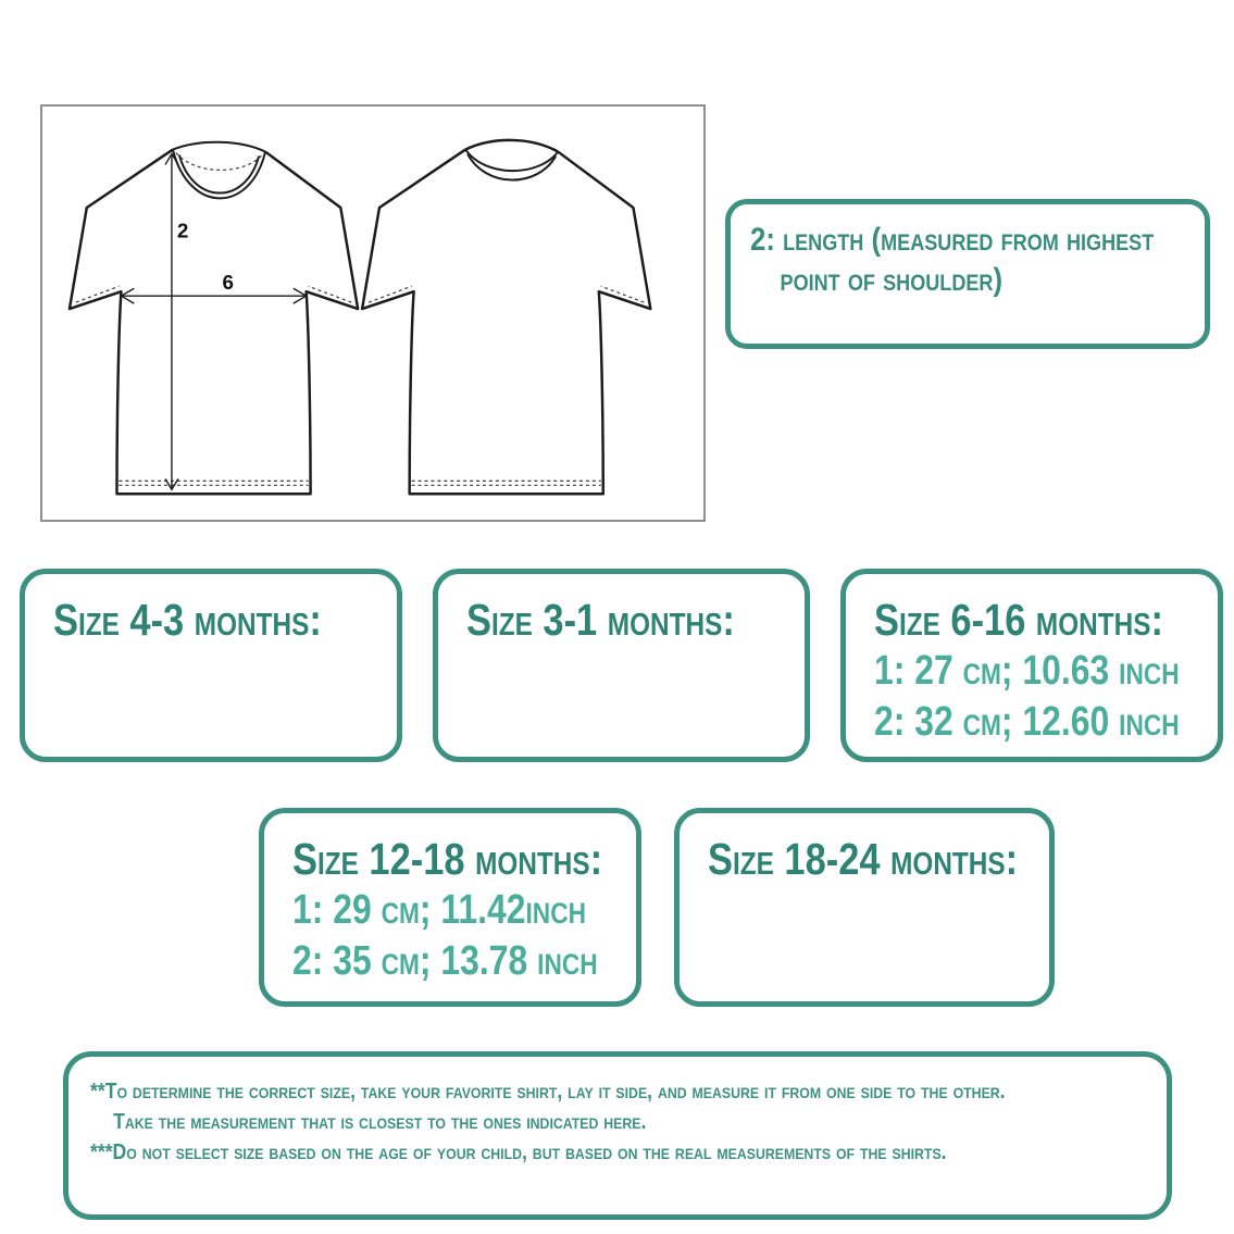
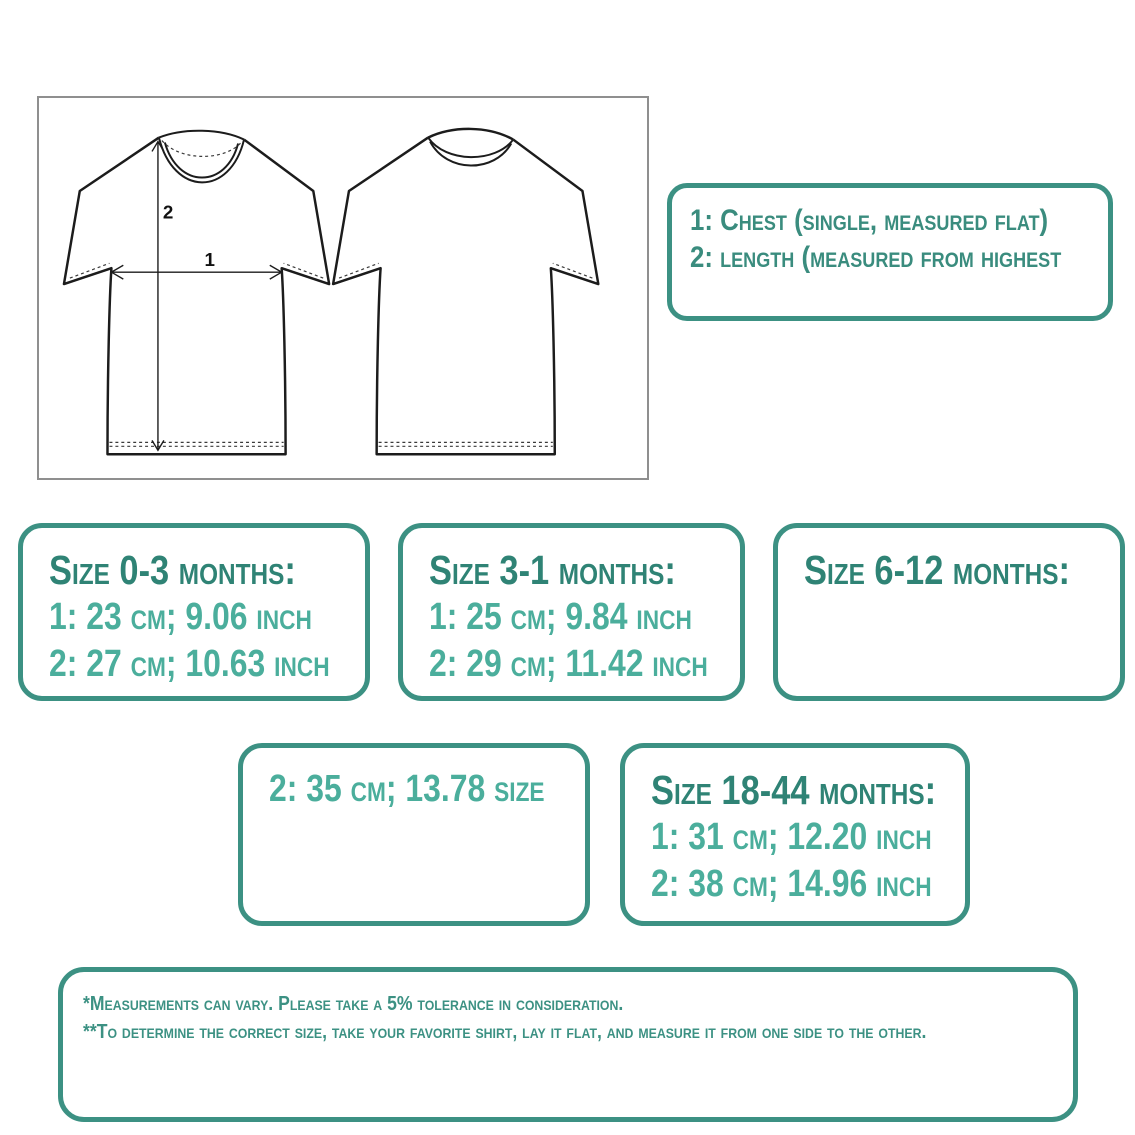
- 6
+ 1
  2
+ 1: Chest (single, measured flat)
  2: length (measured from highest
- point of shoulder)
- Size 4-3 months:
+ Size 0-3 months:
+ 1: 23 cm; 9.06 inch
+ 2: 27 cm; 10.63 inch
  Size 3-1 months:
+ 1: 25 cm; 9.84 inch
+ 2: 29 cm; 11.42 inch
- Size 6-16 months:
+ Size 6-12 months:
- 1: 27 cm; 10.63 inch
- 2: 32 cm; 12.60 inch
- Size 12-18 months:
- 1: 29 cm; 11.42inch
- 2: 35 cm; 13.78 inch
+ 2: 35 cm; 13.78 size
- Size 18-24 months:
+ Size 18-44 months:
+ 1: 31 cm; 12.20 inch
+ 2: 38 cm; 14.96 inch
+ *Measurements can vary. Please take a 5% tolerance in consideration.
- **To determine the correct size, take your favorite shirt, lay it side, and measure it from one side to the other.
+ **To determine the correct size, take your favorite shirt, lay it flat, and measure it from one side to the other.
- Take the measurement that is closest to the ones indicated here.
- ***Do not select size based on the age of your child, but based on the real measurements of the shirts.
